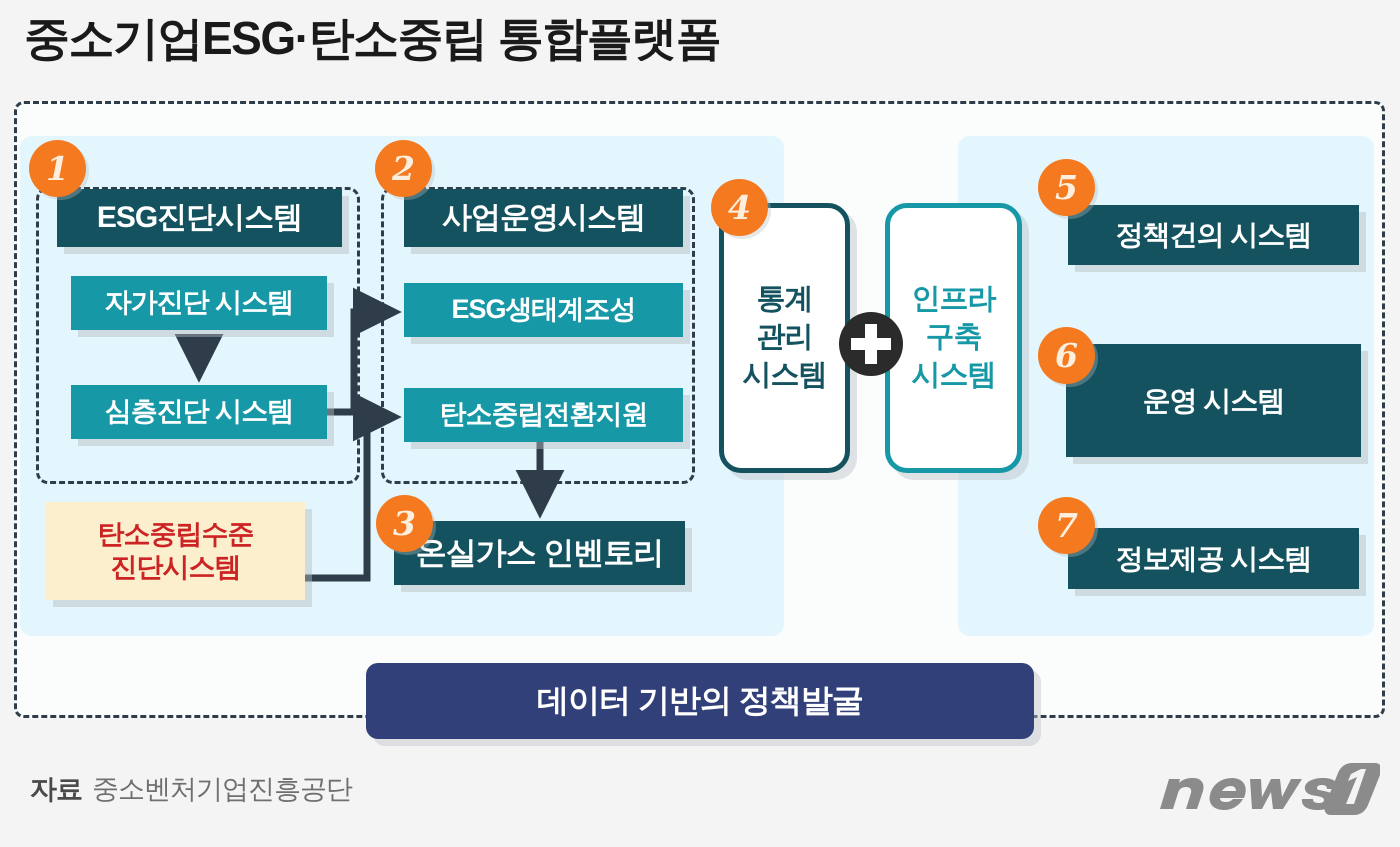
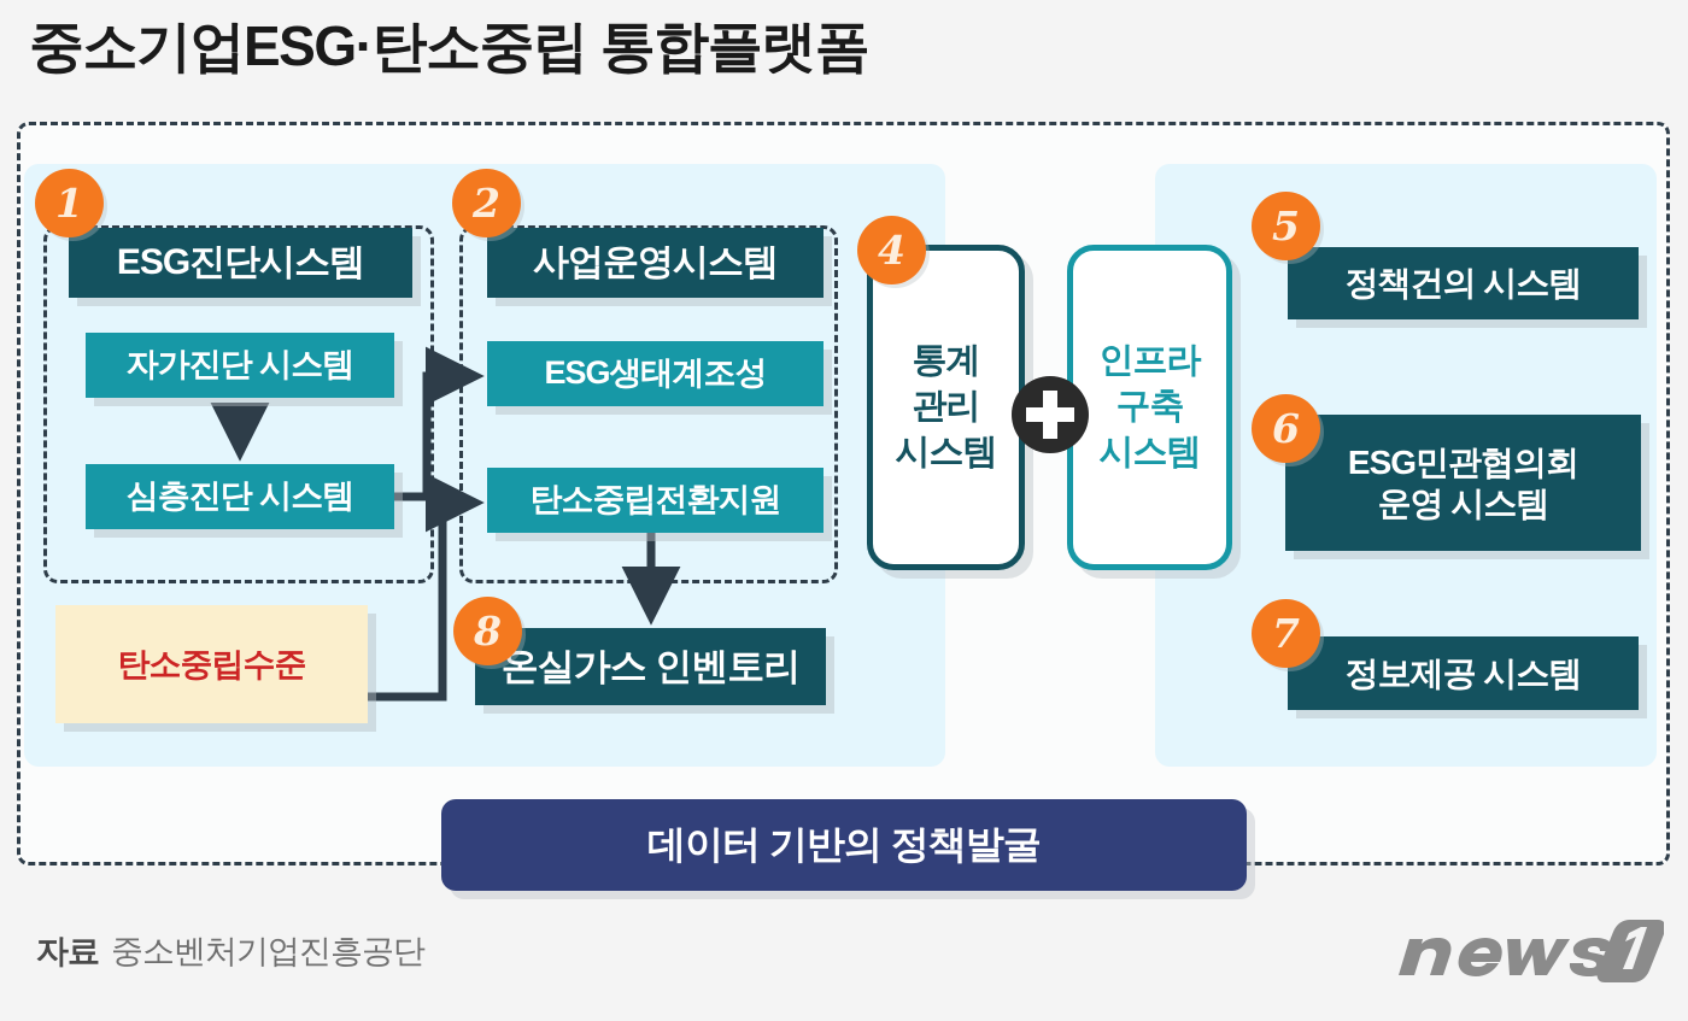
  중소기업ESG·탄소중립 통합플랫폼
  ESG진단시스템
  자가진단 시스템
  심층진단 시스템
  사업운영시스템
  ESG생태계조성
  탄소중립전환지원
  탄소중립수준
- 진단시스템
  온실가스 인벤토리
  통계
  관리
  시스템
  인프라
  구축
  시스템
  정책건의 시스템
+ ESG민관협의회
  운영 시스템
  정보제공 시스템
  1
  2
- 3
+ 8
  4
  5
  6
  7
  데이터 기반의 정책발굴
  자료 중소벤처기업진흥공단
